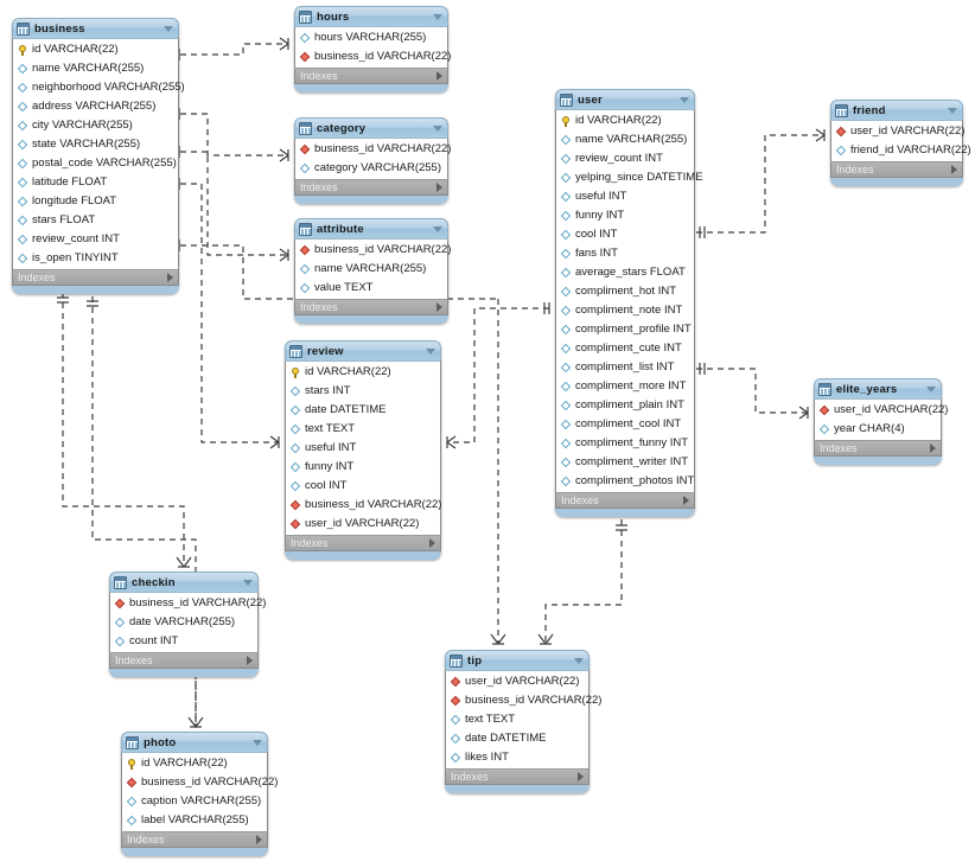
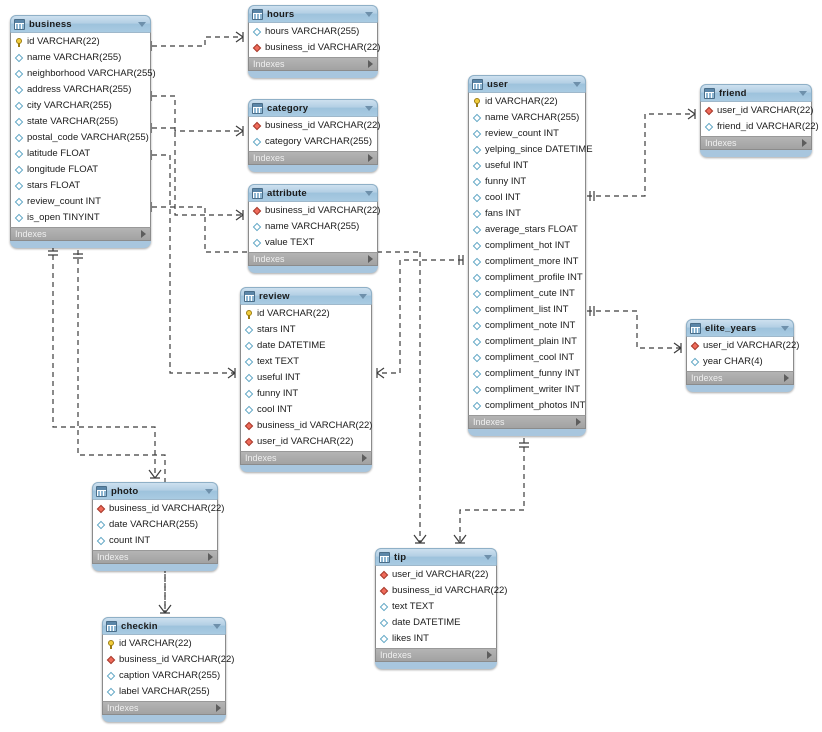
  business
  id VARCHAR(22)
  name VARCHAR(255)
  neighborhood VARCHAR(255)
  address VARCHAR(255)
  city VARCHAR(255)
  state VARCHAR(255)
  postal_code VARCHAR(255)
  latitude FLOAT
  longitude FLOAT
  stars FLOAT
  review_count INT
  is_open TINYINT
  Indexes
  hours
  hours VARCHAR(255)
  business_id VARCHAR(22)
  Indexes
  category
  business_id VARCHAR(22)
  category VARCHAR(255)
  Indexes
  attribute
  business_id VARCHAR(22)
  name VARCHAR(255)
  value TEXT
  Indexes
  review
  id VARCHAR(22)
  stars INT
  date DATETIME
  text TEXT
  useful INT
  funny INT
  cool INT
  business_id VARCHAR(22)
  user_id VARCHAR(22)
  Indexes
  user
  id VARCHAR(22)
  name VARCHAR(255)
  review_count INT
  yelping_since DATETIME
  useful INT
  funny INT
  cool INT
  fans INT
  average_stars FLOAT
  compliment_hot INT
- compliment_note INT
+ compliment_more INT
  compliment_profile INT
  compliment_cute INT
  compliment_list INT
- compliment_more INT
+ compliment_note INT
  compliment_plain INT
  compliment_cool INT
  compliment_funny INT
  compliment_writer INT
  compliment_photos INT
  Indexes
  friend
  user_id VARCHAR(22)
  friend_id VARCHAR(22)
  Indexes
  elite_years
  user_id VARCHAR(22)
  year CHAR(4)
  Indexes
- checkin
+ photo
  business_id VARCHAR(22)
  date VARCHAR(255)
  count INT
  Indexes
- photo
+ checkin
  id VARCHAR(22)
  business_id VARCHAR(22)
  caption VARCHAR(255)
  label VARCHAR(255)
  Indexes
  tip
  user_id VARCHAR(22)
  business_id VARCHAR(22)
  text TEXT
  date DATETIME
  likes INT
  Indexes
